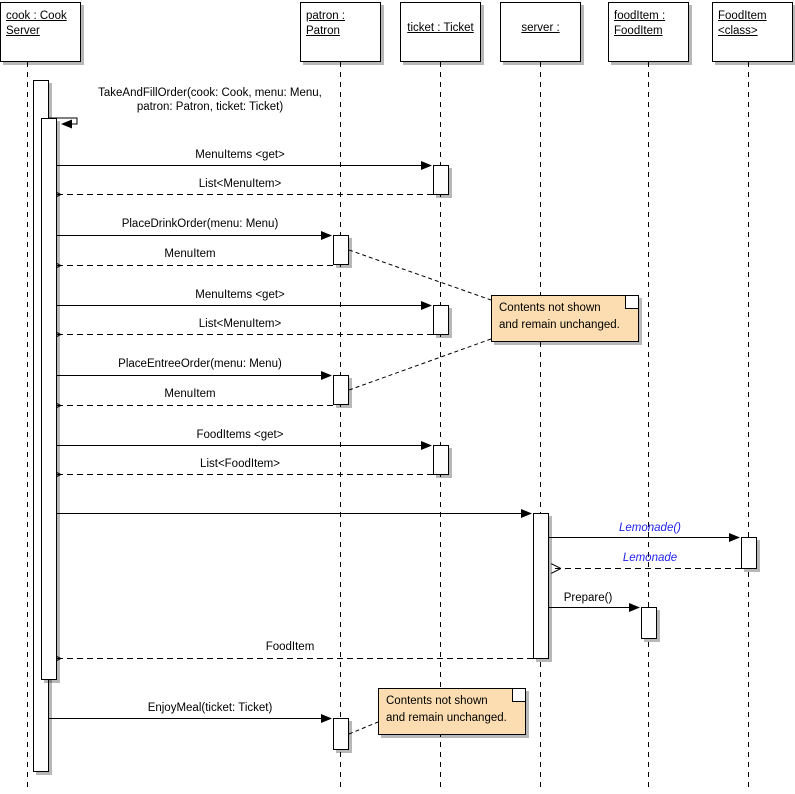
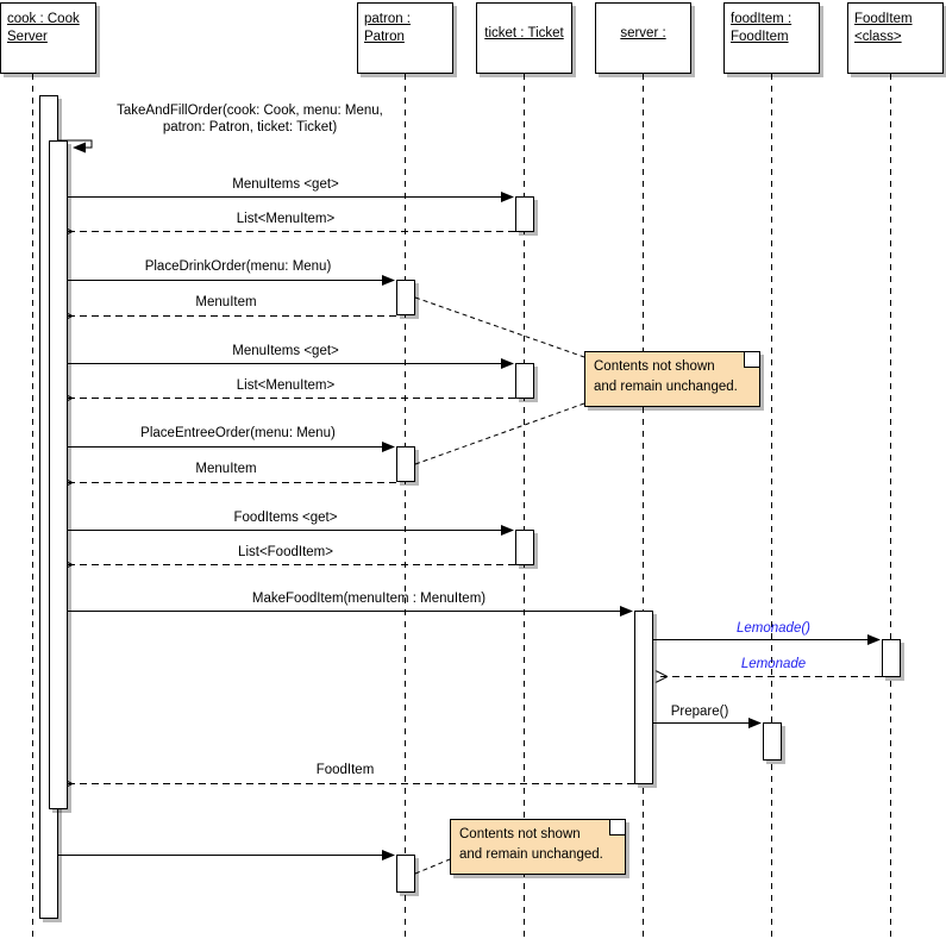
  cook : Cook
  Server
  patron :
  Patron
  ticket : Ticket
  server :
  foodItem :
  FoodItem
  FoodItem
  <class>
  TakeAndFillOrder(cook: Cook, menu: Menu,
  patron: Patron, ticket: Ticket)
  MenuItems <get>
  List<MenuItem>
  PlaceDrinkOrder(menu: Menu)
  MenuItem
  MenuItems <get>
  List<MenuItem>
  PlaceEntreeOrder(menu: Menu)
  MenuItem
  FoodItems <get>
  List<FoodItem>
+ MakeFoodItem(menuItem : MenuItem)
  Lemonade()
  Lemonade
  Prepare()
  FoodItem
- EnjoyMeal(ticket: Ticket)
  Contents not shown
  and remain unchanged.
  Contents not shown
  and remain unchanged.
